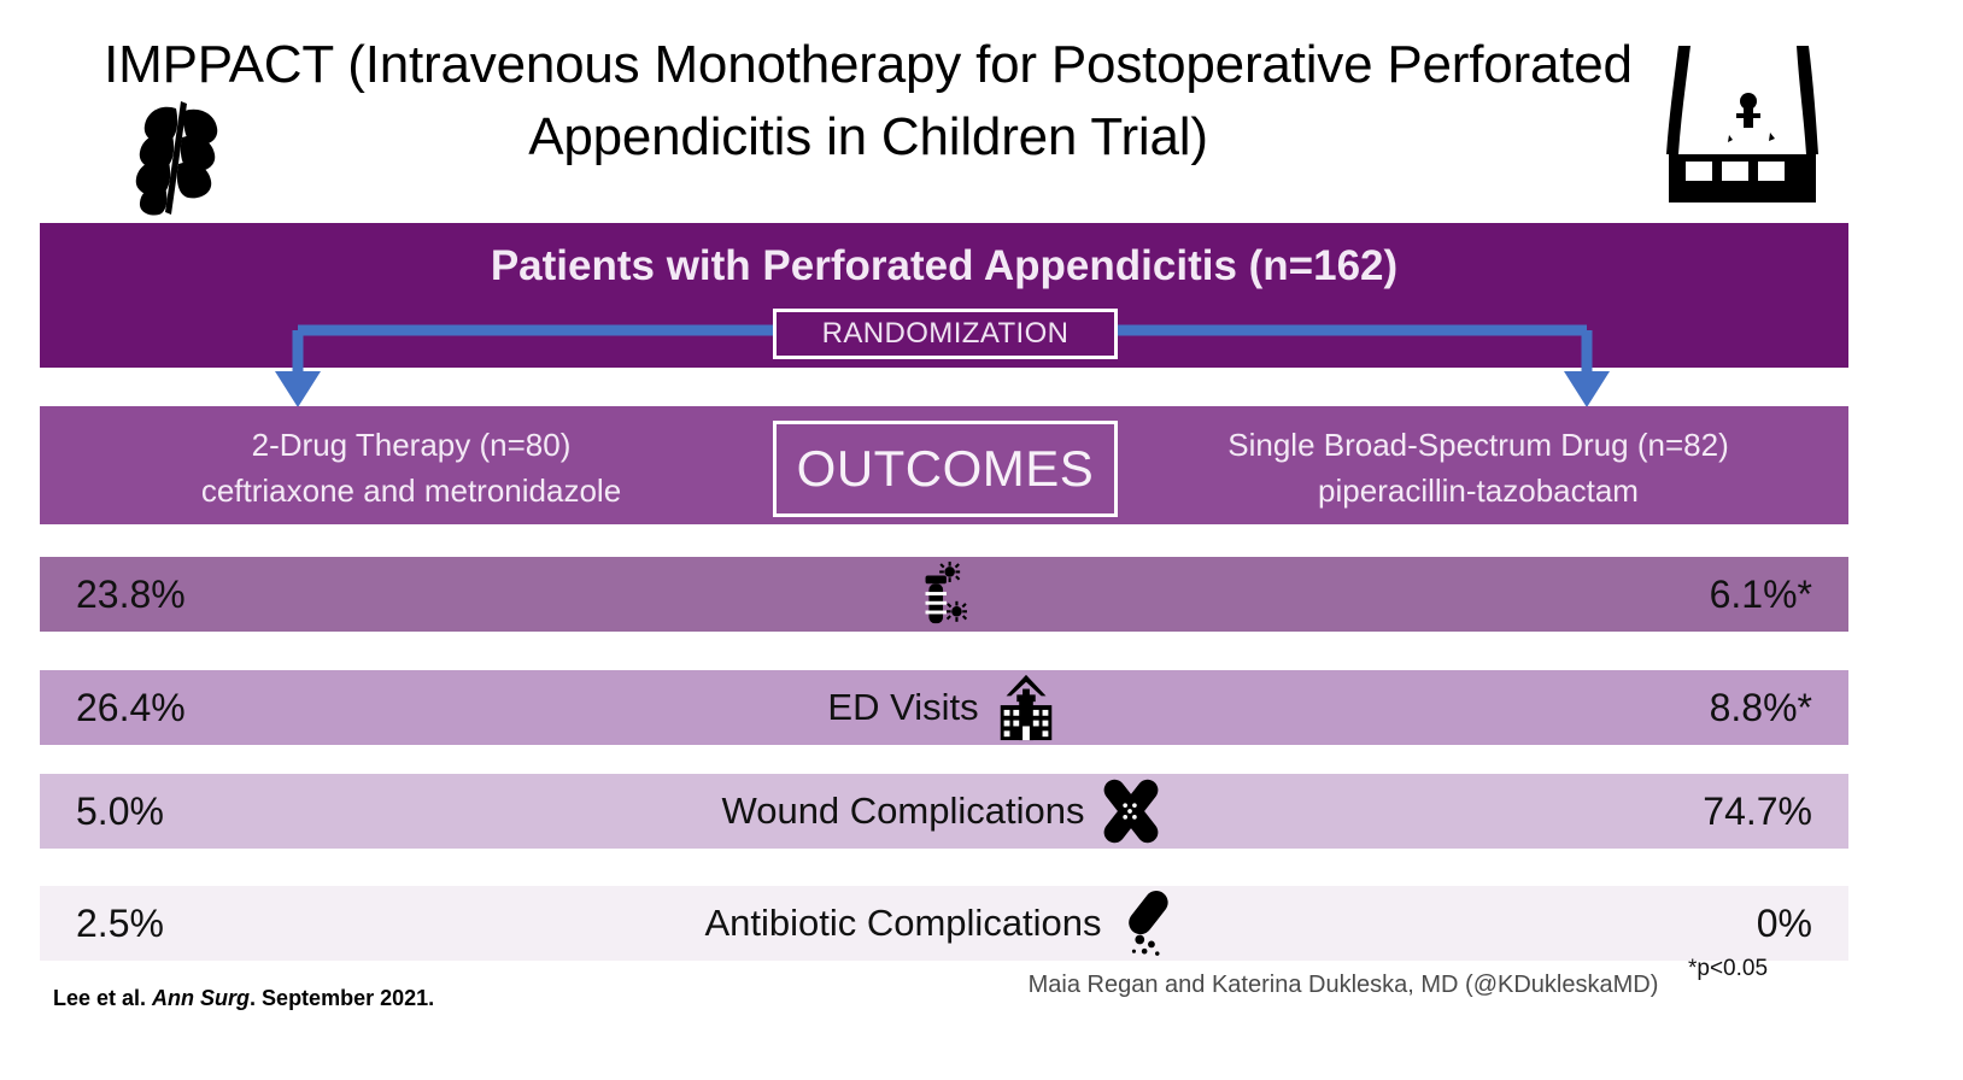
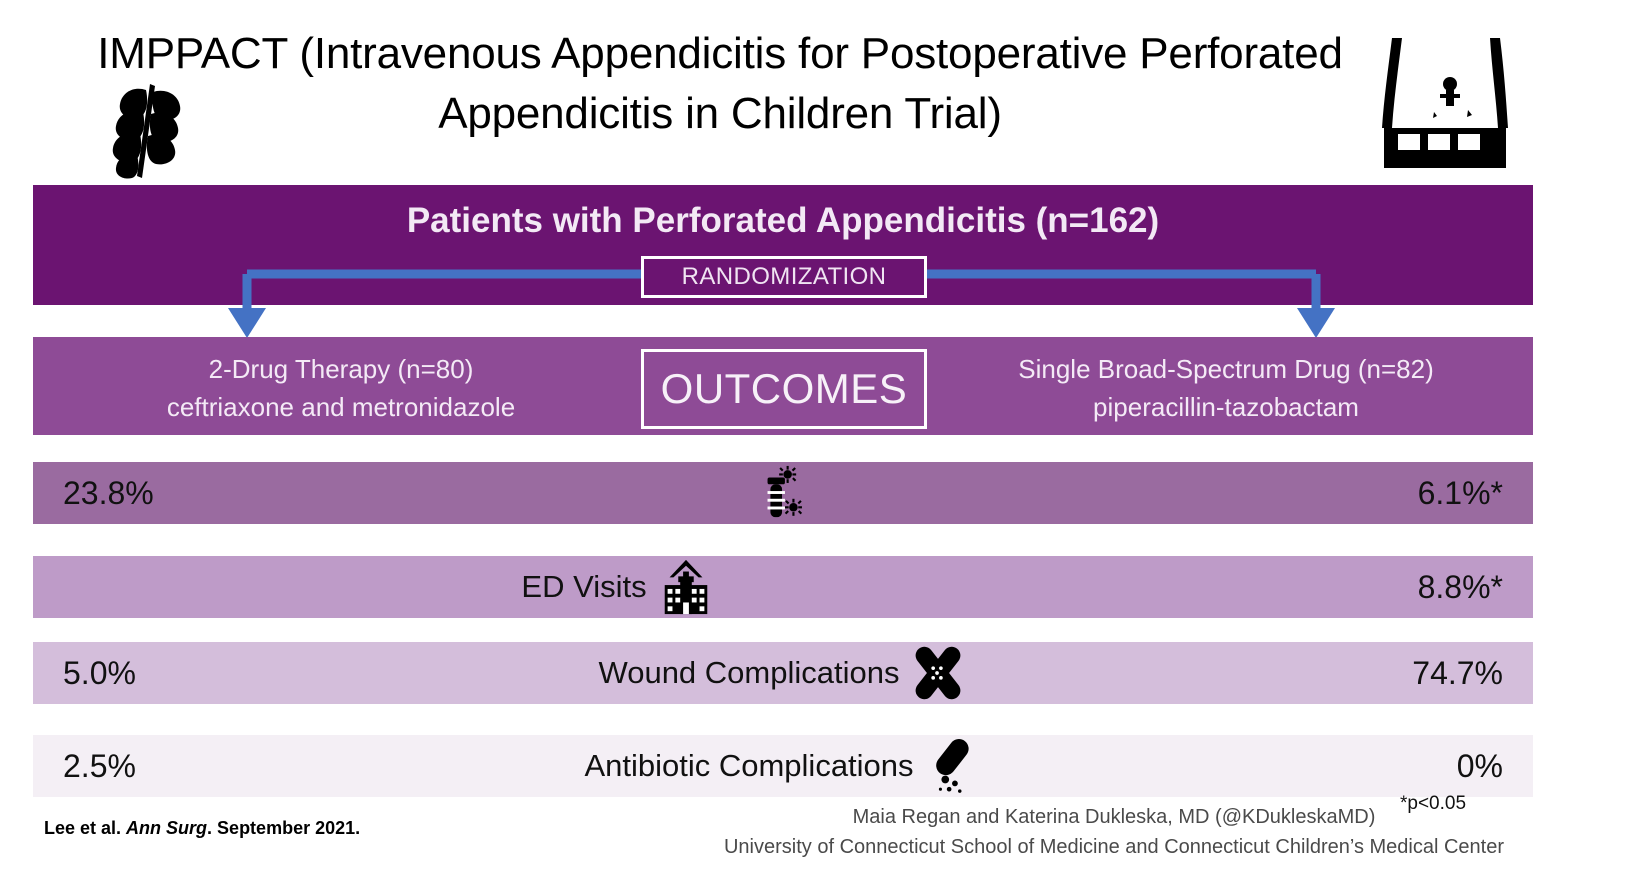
- IMPPACT (Intravenous Monotherapy for Postoperative Perforated Appendicitis in Children Trial)
+ IMPPACT (Intravenous Appendicitis for Postoperative Perforated Appendicitis in Children Trial)
  Patients with Perforated Appendicitis (n=162)
  RANDOMIZATION
  2-Drug Therapy (n=80)
  ceftriaxone and metronidazole
  Single Broad-Spectrum Drug (n=82)
  piperacillin-tazobactam
  OUTCOMES
  23.8%
  6.1%*
- 26.4%
  ED Visits
  8.8%*
  5.0%
  Wound Complications
  74.7%
  2.5%
  Antibiotic Complications
  0%
  Lee et al. Ann Surg. September 2021.
  Maia Regan and Katerina Dukleska, MD (@KDukleskaMD)
+ University of Connecticut School of Medicine and Connecticut Children’s Medical Center
  *p<0.05
